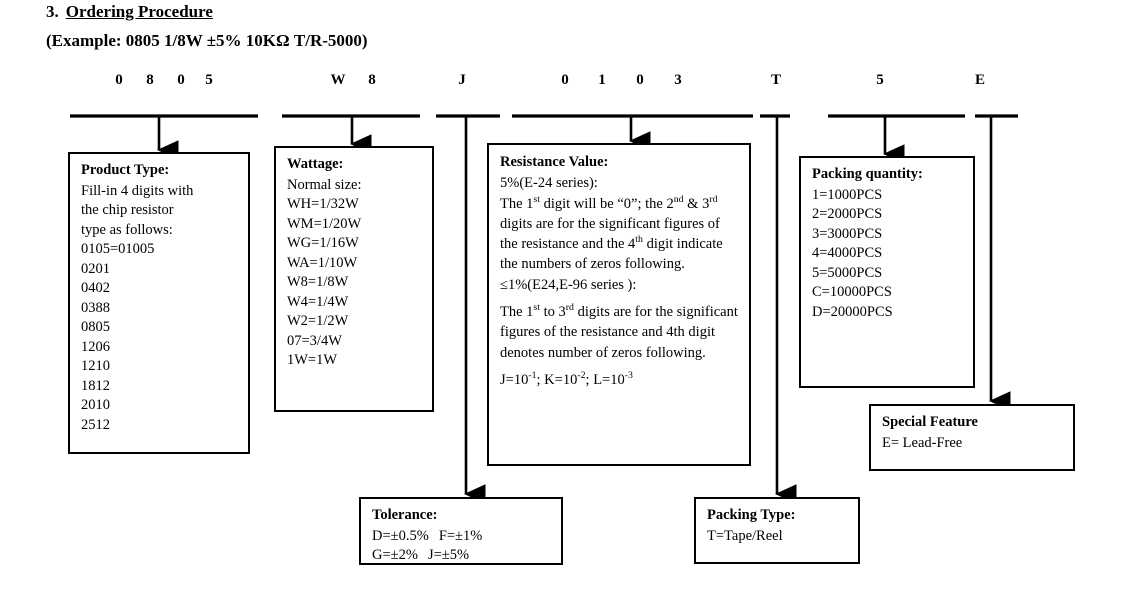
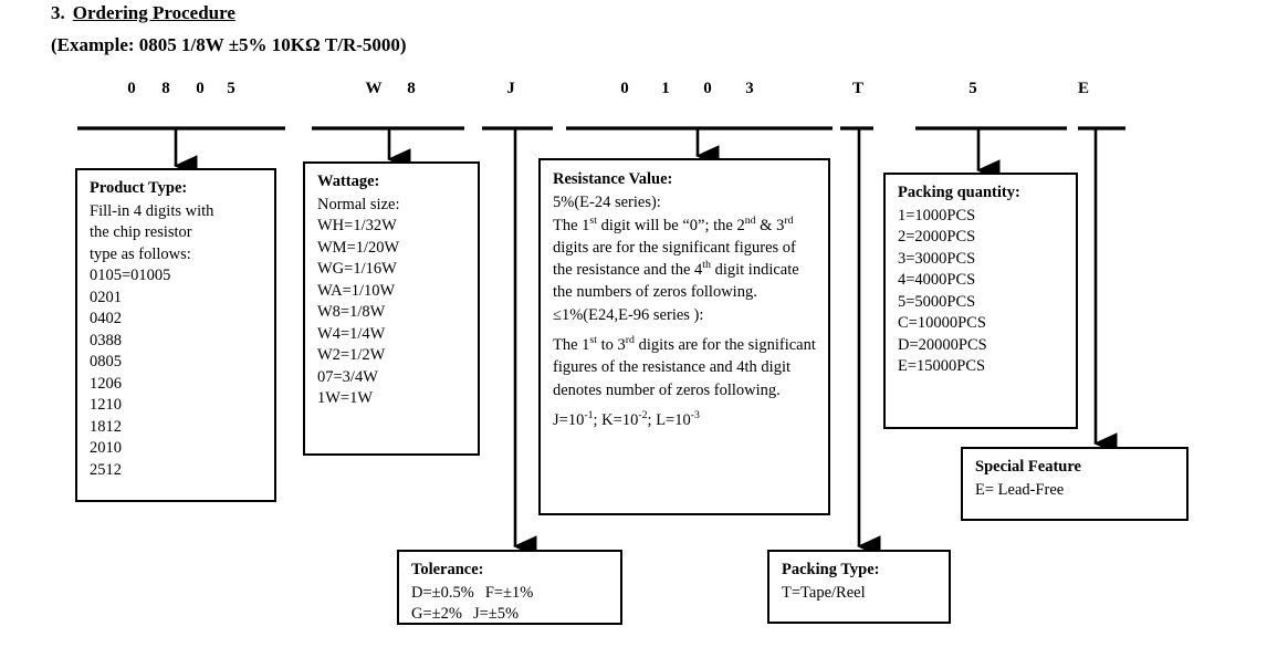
  3. Ordering Procedure
  (Example: 0805 1/8W ±5% 10KΩ T/R-5000)
  0
  8
  0
  5
  W
  8
  J
  0
  1
  0
  3
  T
  5
  E
  Product Type:
  Fill-in 4 digits with
  the chip resistor
  type as follows:
  0105=01005
  0201
  0402
  0388
  0805
  1206
  1210
  1812
  2010
  2512
  Wattage:
  Normal size:
  WH=1/32W
  WM=1/20W
  WG=1/16W
  WA=1/10W
  W8=1/8W
  W4=1/4W
  W2=1/2W
  07=3/4W
  1W=1W
  Resistance Value:
  5%(E-24 series):
  The 1st digit will be “0”; the 2nd & 3rd digits are for the significant figures of the resistance and the 4th digit indicate the numbers of zeros following.
  ≤1%(E24,E-96 series ):
  The 1st to 3rd digits are for the significant figures of the resistance and 4th digit denotes number of zeros following.
  J=10-1; K=10-2; L=10-3
  Packing quantity:
  1=1000PCS
  2=2000PCS
  3=3000PCS
  4=4000PCS
  5=5000PCS
  C=10000PCS
  D=20000PCS
+ E=15000PCS
  Special Feature
  E= Lead-Free
  Tolerance:
  D=±0.5% F=±1%
  G=±2% J=±5%
  Packing Type:
  T=Tape/Reel
